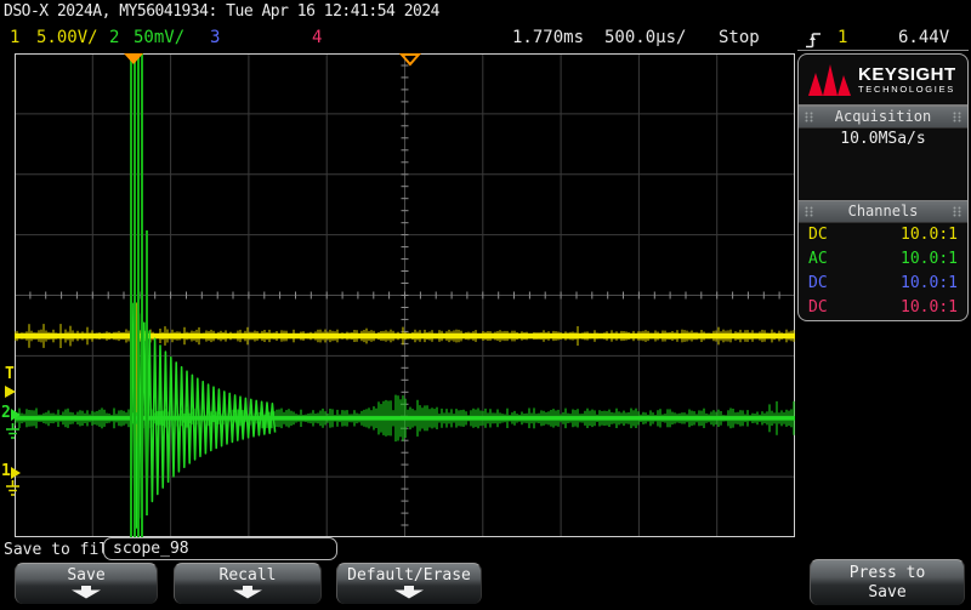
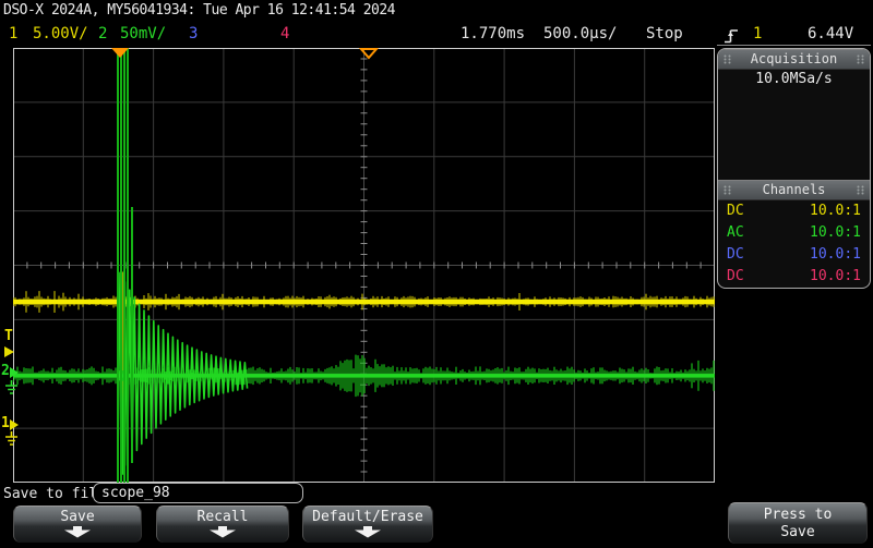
  DSO-X 2024A, MY56041934: Tue Apr 16 12:41:54 2024
  1
  5.00V/
  2
  50mV/
  3
  4
  1.770ms
  500.0µs/
  Stop
  1
  6.44V
  T
  2
  1
- KEYSIGHT
- TECHNOLOGIES
  Acquisition
  10.0MSa/s
  Channels
  DC
  10.0:1
  AC
  10.0:1
  DC
  10.0:1
  DC
  10.0:1
  Save to fi
  scope_98
  Save
  Recall
  Default/Erase
  Press to
  Save
